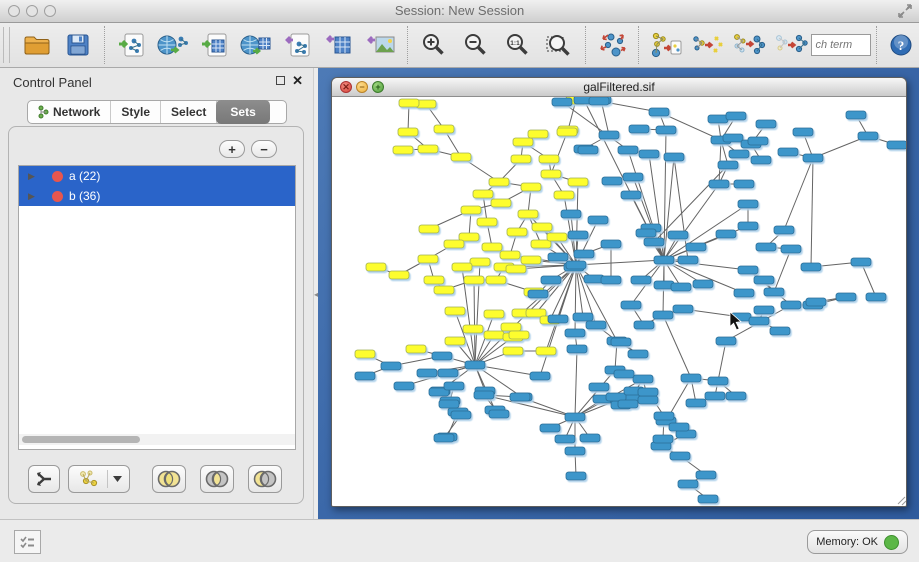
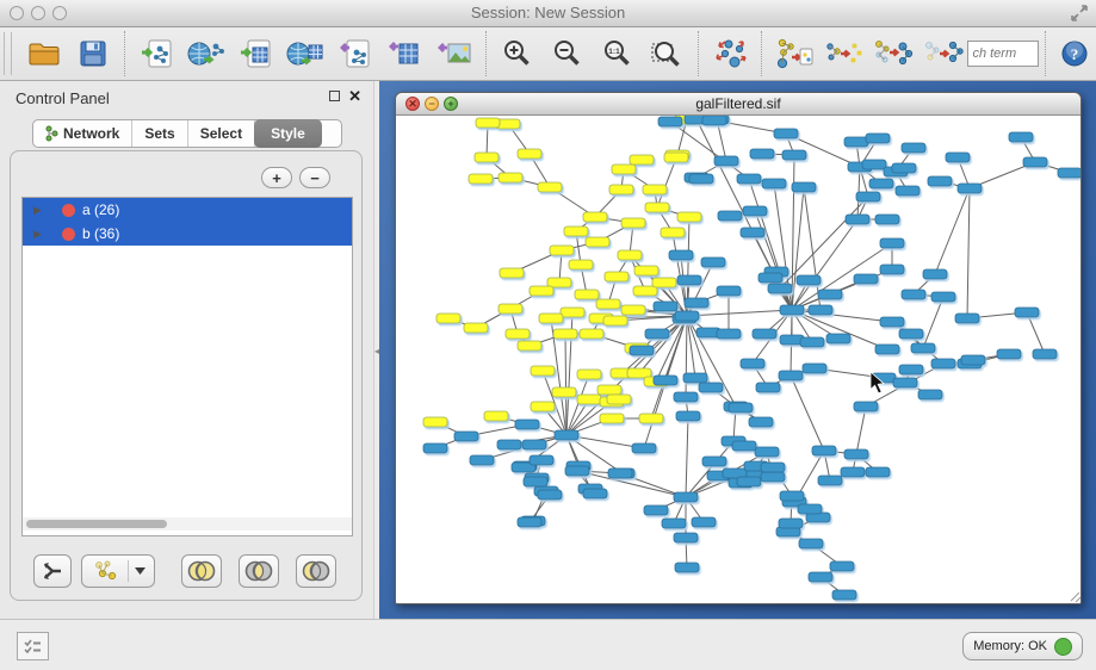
  Session: New Session
  ch term
  ?
  Control Panel
  ✕
  Network
- Style
+ Sets
  Select
- Sets
+ Style
  +
  −
  ▶
- a (22)
+ a (26)
  ▶
  b (36)
  ◂
  ✕
  −
  +
  galFiltered.sif
  Memory: OK
